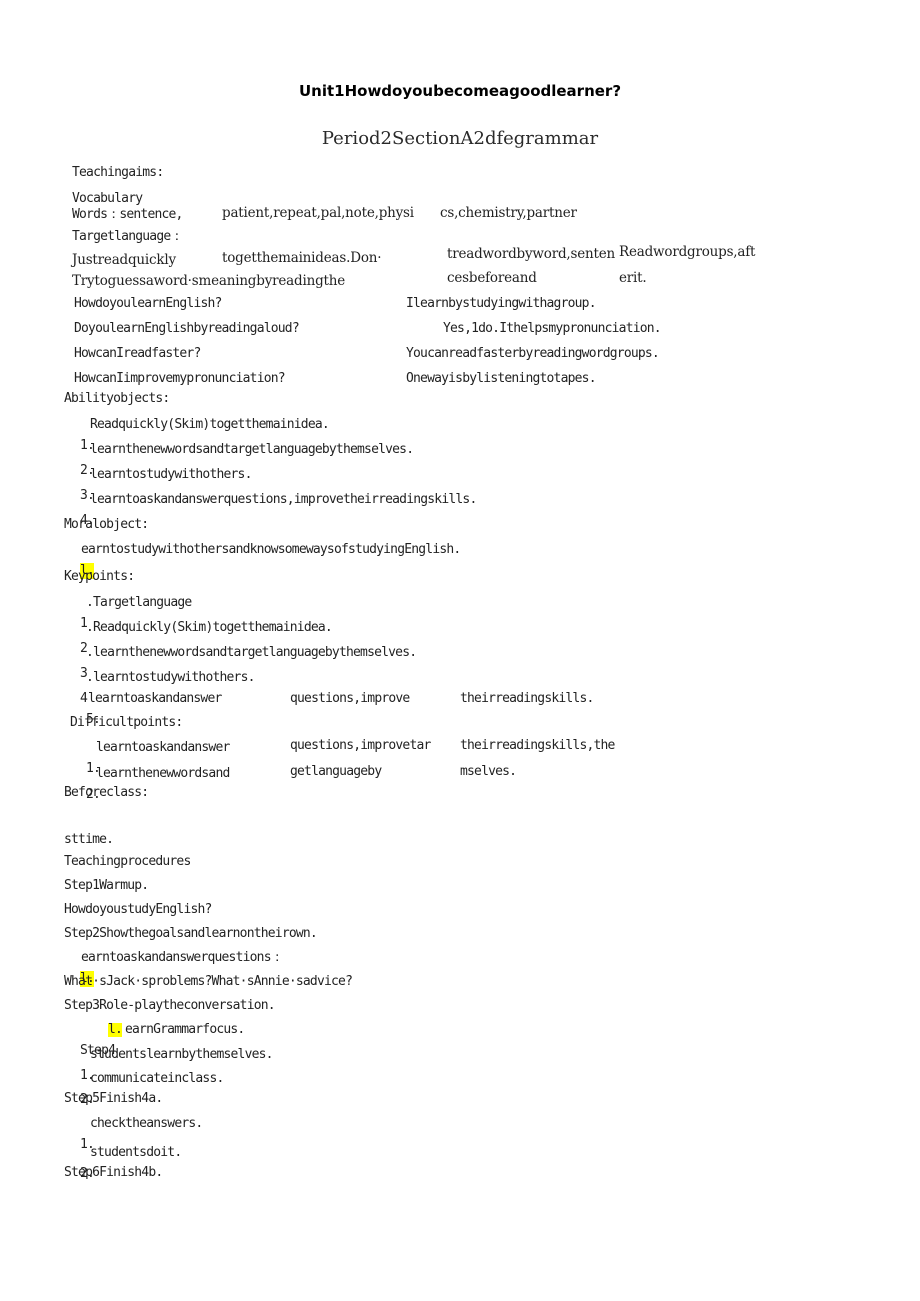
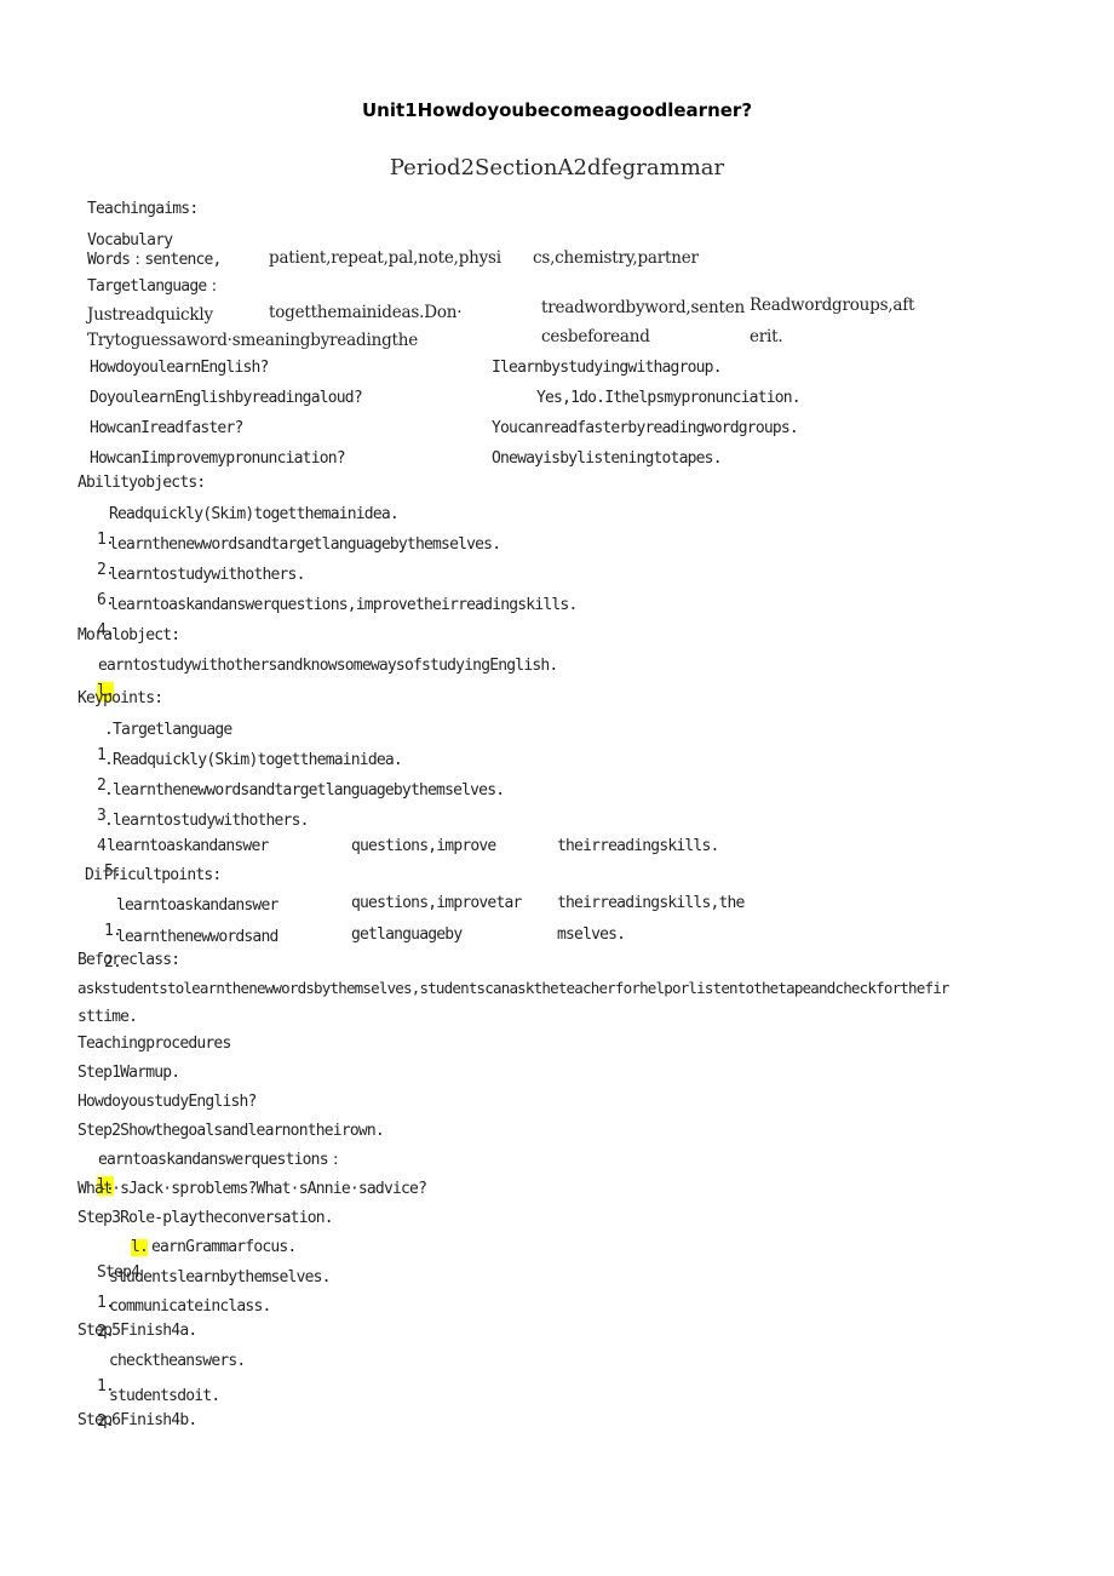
  Unit1Howdoyoubecomeagoodlearner?
  Period2SectionA2dfegrammar
  Teachingaims:
  Vocabulary
  Words：sentence,
  patient,repeat,pal,note,physi
  cs,chemistry,partner
  Targetlanguage：
  Justreadquickly
  togetthemainideas.Don·
  treadwordbyword,senten
  Readwordgroups,aft
  Trytoguessaword·smeaningbyreadingthe
  cesbeforeand
  erit.
  HowdoyoulearnEnglish?
  Ilearnbystudyingwithagroup.
  DoyoulearnEnglishbyreadingaloud?
  Yes,1do.Ithelpsmypronunciation.
  HowcanIreadfaster?
  Youcanreadfasterbyreadingwordgroups.
  HowcanIimprovemypronunciation?
  Onewayisbylisteningtotapes.
  Abilityobjects:
  1.
  Readquickly(Skim)togetthemainidea.
  2.
  learnthenewwordsandtargetlanguagebythemselves.
- 3.
+ 6.
  learntostudywithothers.
  4.
  learntoaskandanswerquestions,improvetheirreadingskills.
  Moralobject:
  l.
  earntostudywithothersandknowsomewaysofstudyingEnglish.
  Keypoints:
  1
  .Targetlanguage
  2
  .Readquickly(Skim)togetthemainidea.
  3
  .learnthenewwordsandtargetlanguagebythemselves.
  4
  .learntostudywithothers.
  5.
  learntoaskandanswer
  questions,improve
  theirreadingskills.
  Difficultpoints:
  1.
  learntoaskandanswer
  questions,improvetar
  theirreadingskills,the
  2.
  learnthenewwordsand
  getlanguageby
  mselves.
  Beforeclass:
+ askstudentstolearnthenewwordsbythemselves,studentscanasktheteacherforhelporlistentothetapeandcheckforthefir
  sttime.
  Teachingprocedures
  Step1Warmup.
  HowdoyoustudyEnglish?
  Step2Showthegoalsandlearnontheirown.
  l.
  earntoaskandanswerquestions：
  What·sJack·sproblems?What·sAnnie·sadvice?
  Step3Role-playtheconversation.
  Step4
  l.
  earnGrammarfocus.
  1.
  studentslearnbythemselves.
  2.
  communicateinclass.
  Step5Finish4a.
  1.
  checktheanswers.
  2.
  studentsdoit.
  Step6Finish4b.
